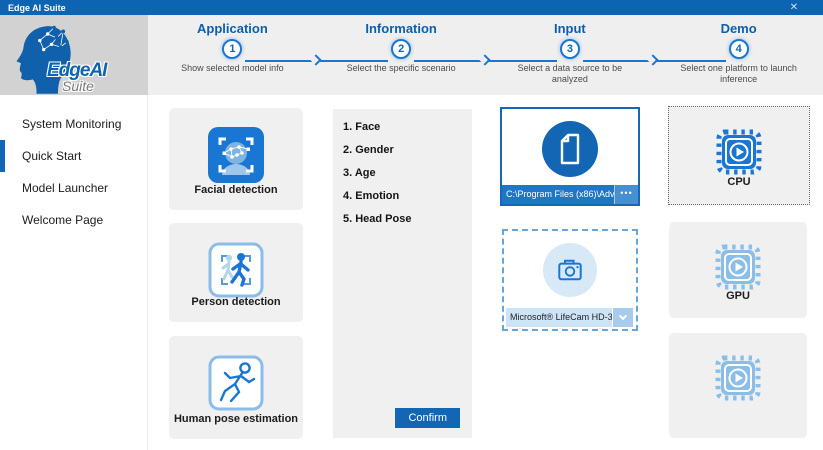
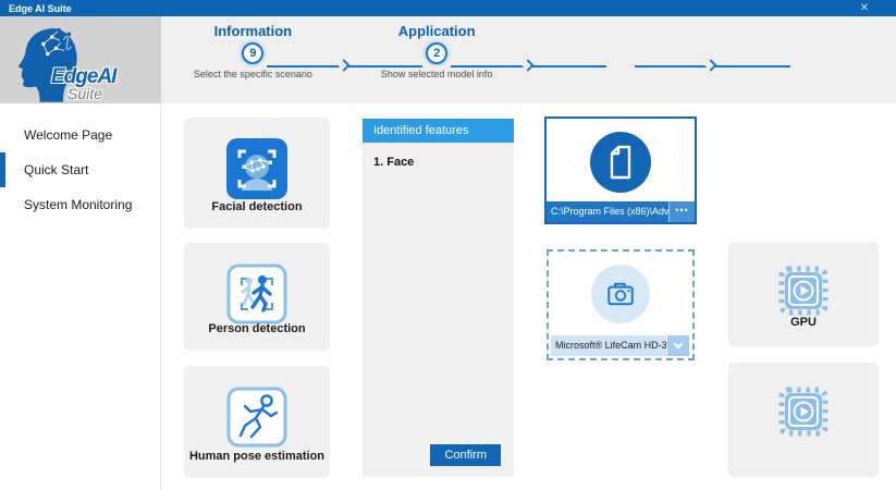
  Edge AI Suite
  ✕
  EdgeAI
  Suite
- System Monitoring
+ Welcome Page
  Quick Start
- Model Launcher
- Welcome Page
+ System Monitoring
- Application
+ Information
- 1
+ 9
- Show selected model info
+ Select the specific scenario
- Information
+ Application
  2
- Select the specific scenario
+ Show selected model info
- Input
- 3
- Select a data source to be analyzed
- Demo
- 4
- Select one platform to launch inference
  Facial detection
  Person detection
  Human pose estimation
+ Identified features
  1. Face
- 2. Gender
- 3. Age
- 4. Emotion
- 5. Head Pose
  Confirm
  C:\Program Files (x86)\Adv
  •••
  Microsoft® LifeCam HD-3
- CPU
  GPU
